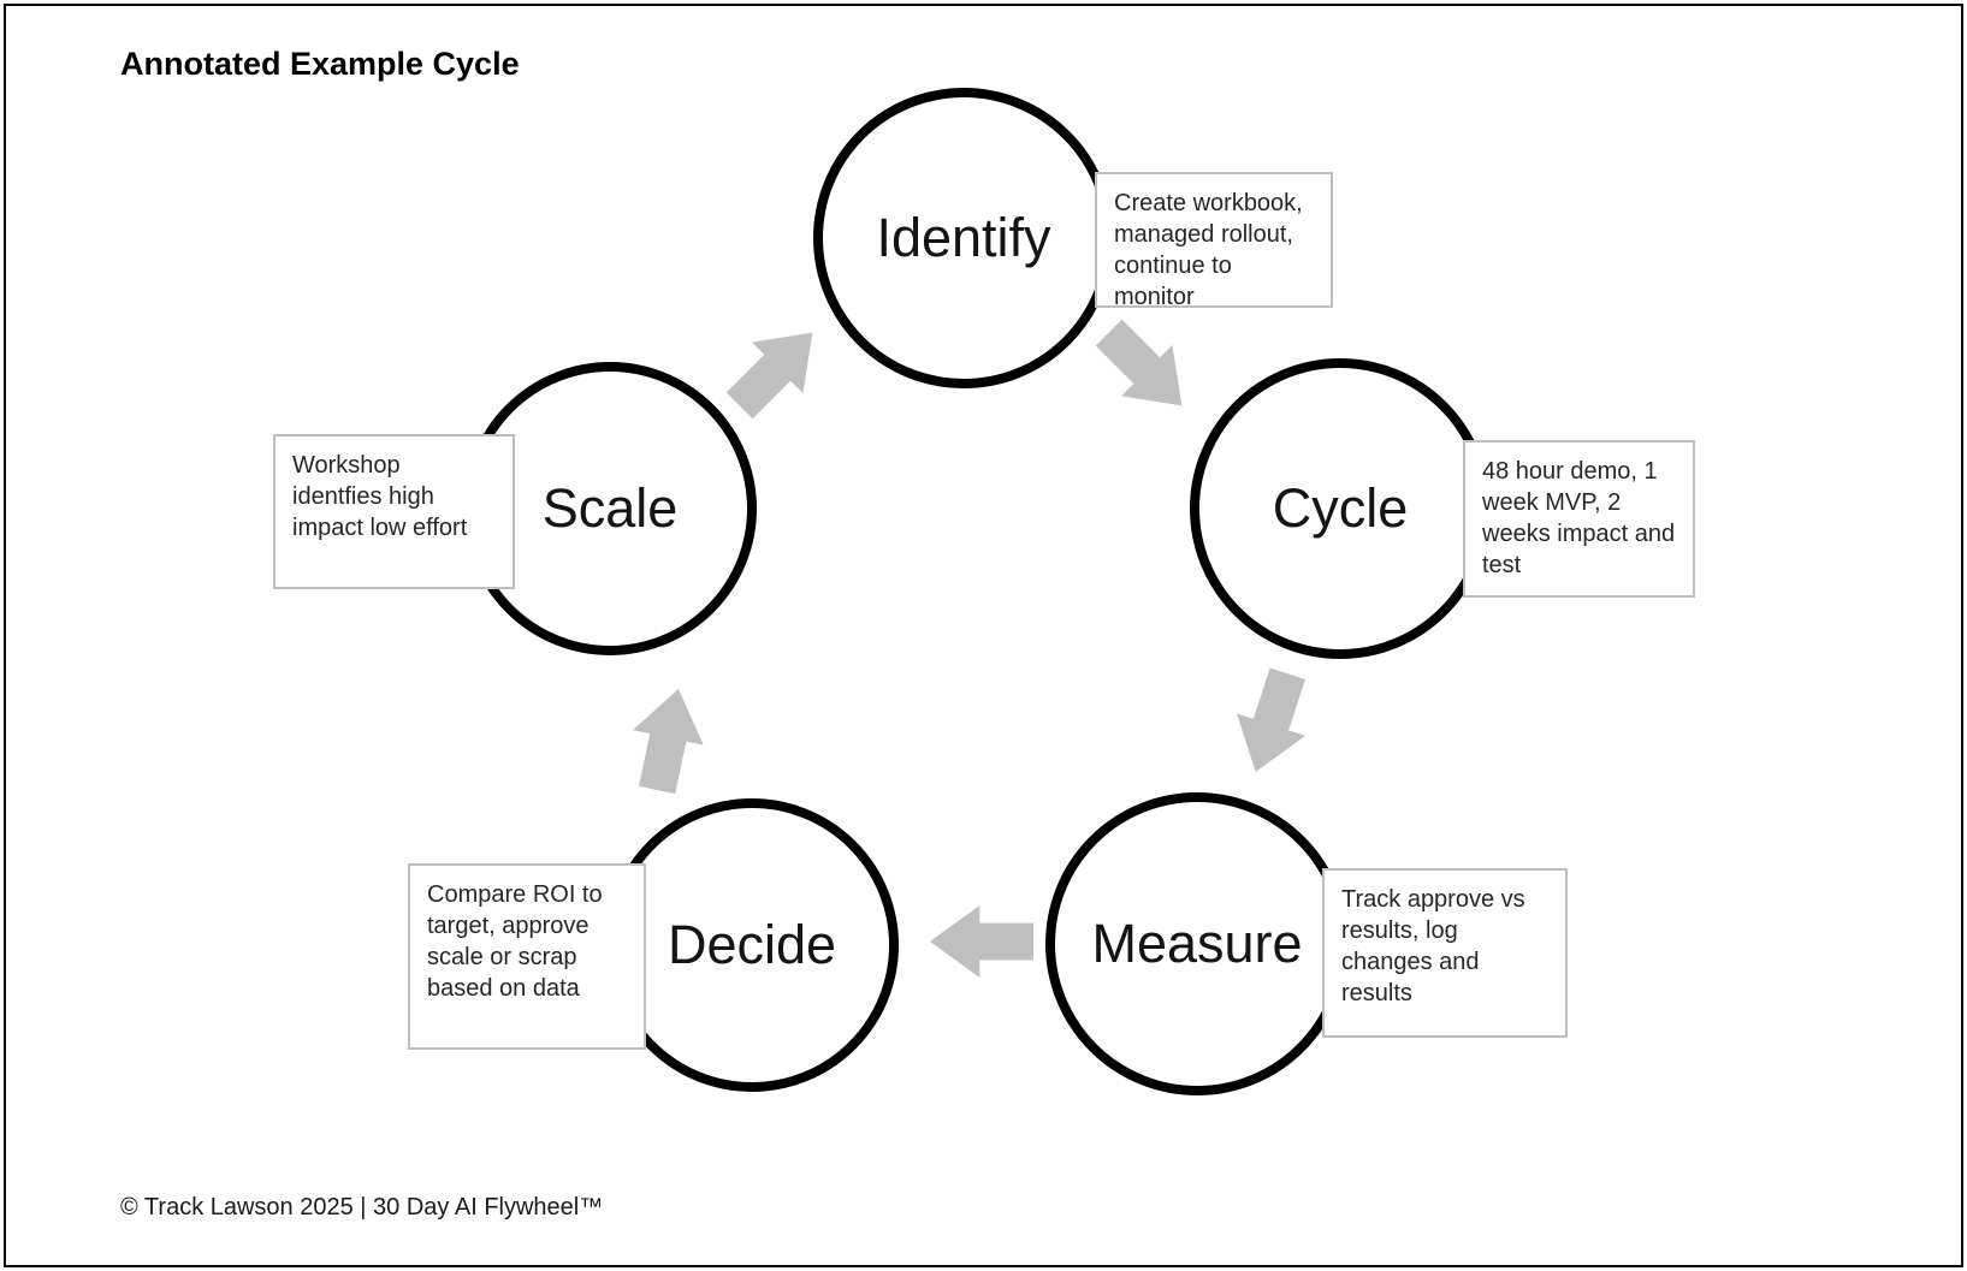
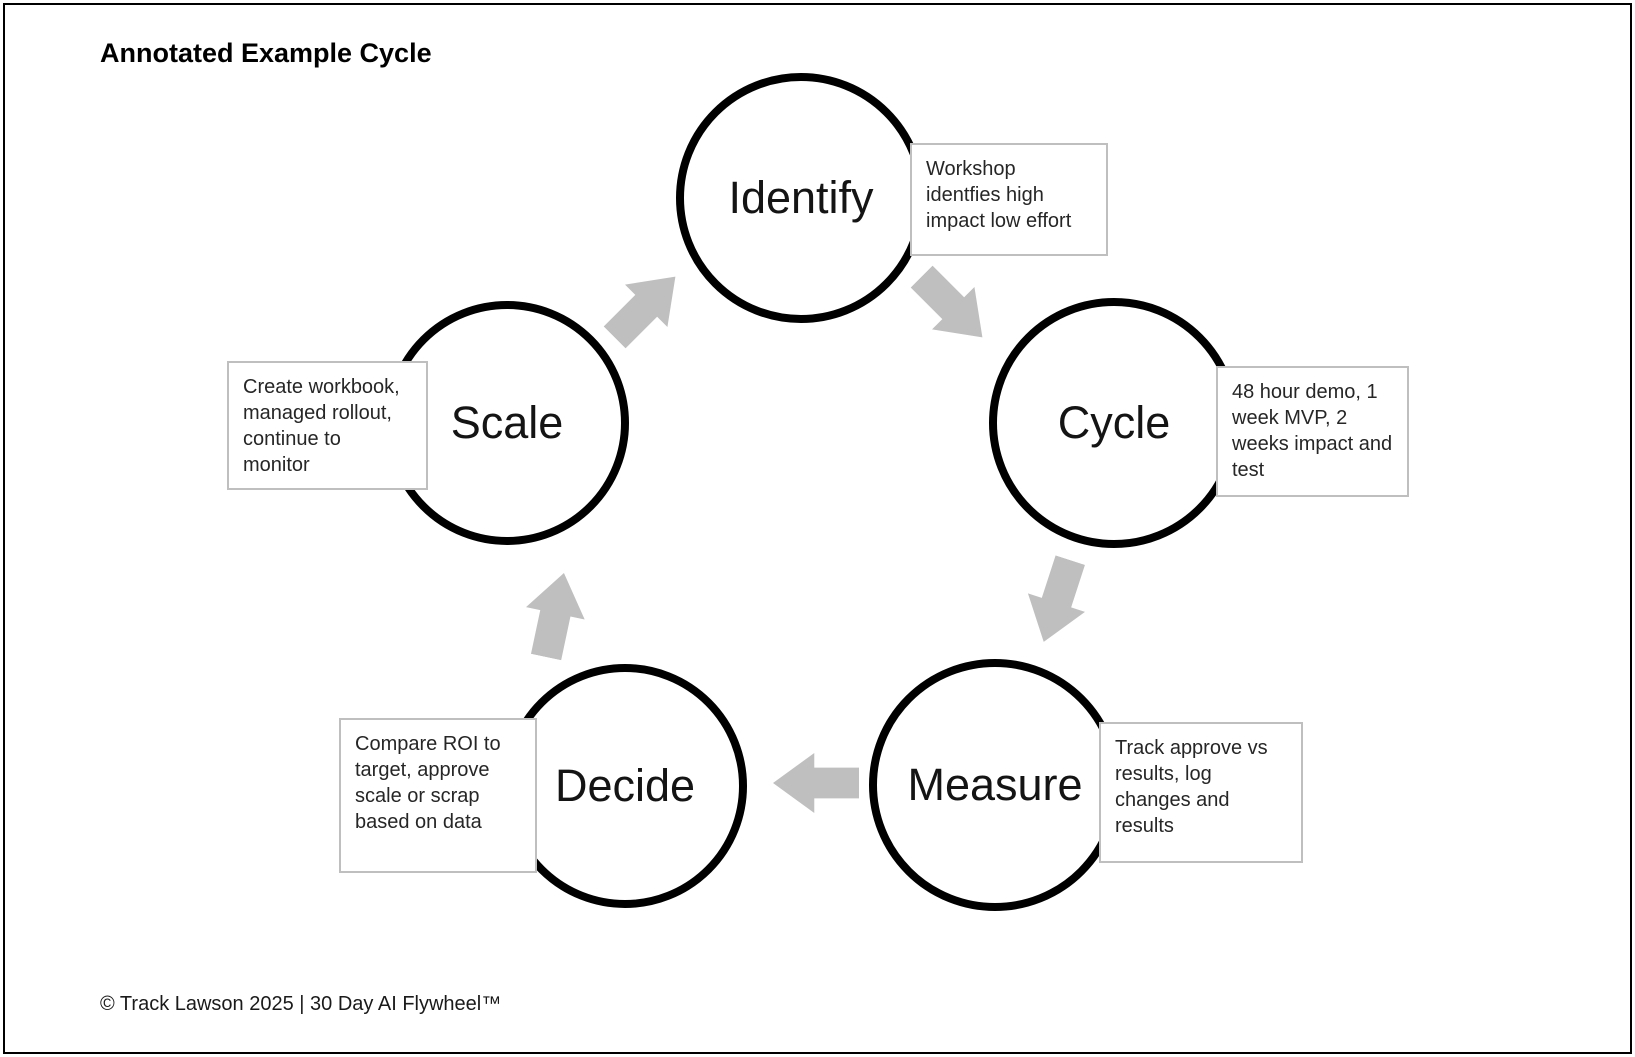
  Annotated Example Cycle
  Identify
  Cycle
  Measure
  Decide
  Scale
- Create workbook, managed rollout, continue to monitor
+ Workshop identfies high impact low effort
  48 hour demo, 1 week MVP, 2 weeks impact and test
  Track approve vs results, log changes and results
  Compare ROI to target, approve scale or scrap based on data
- Workshop identfies high impact low effort
+ Create workbook, managed rollout, continue to monitor
  © Track Lawson 2025 | 30 Day AI Flywheel™
